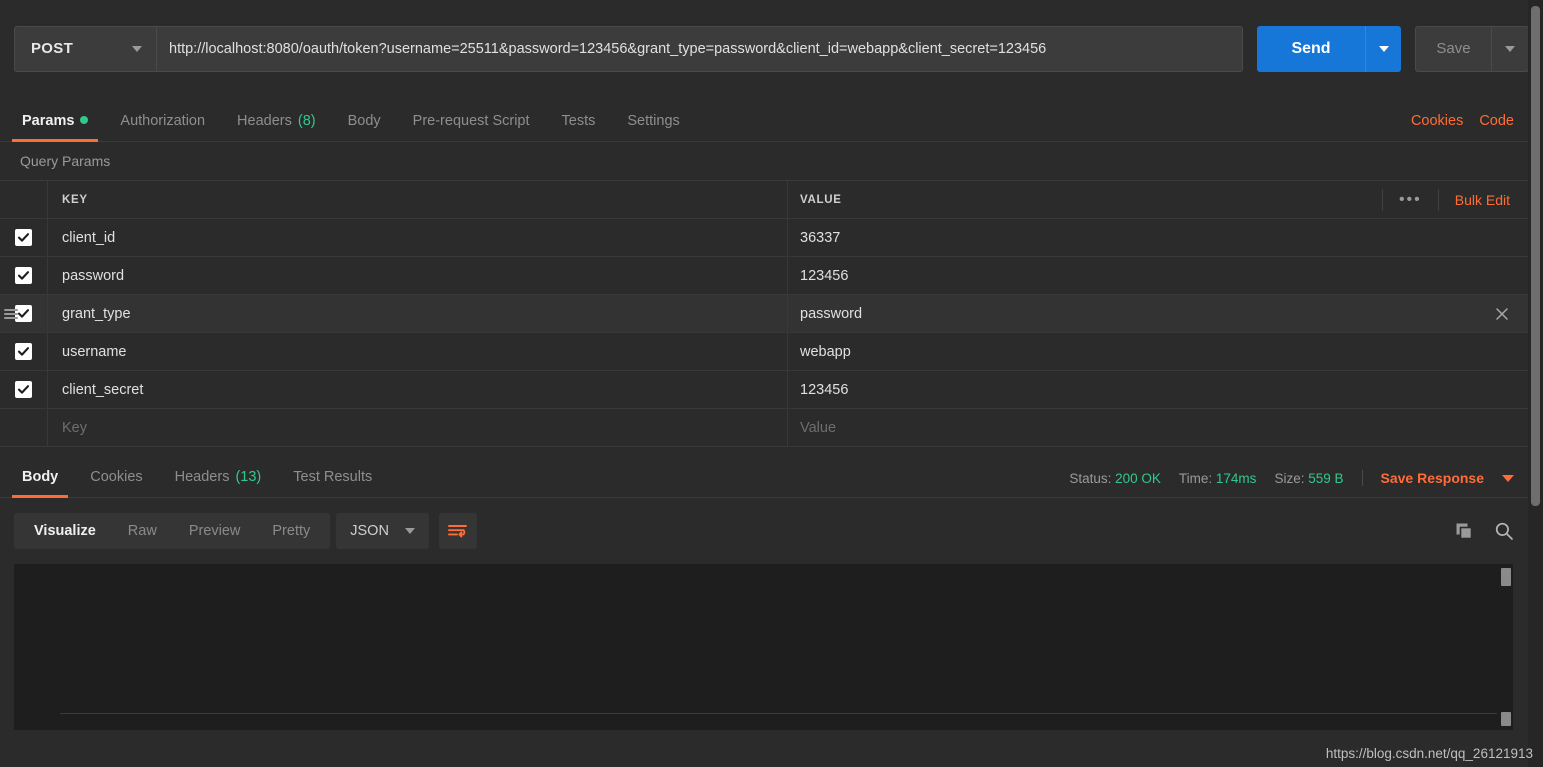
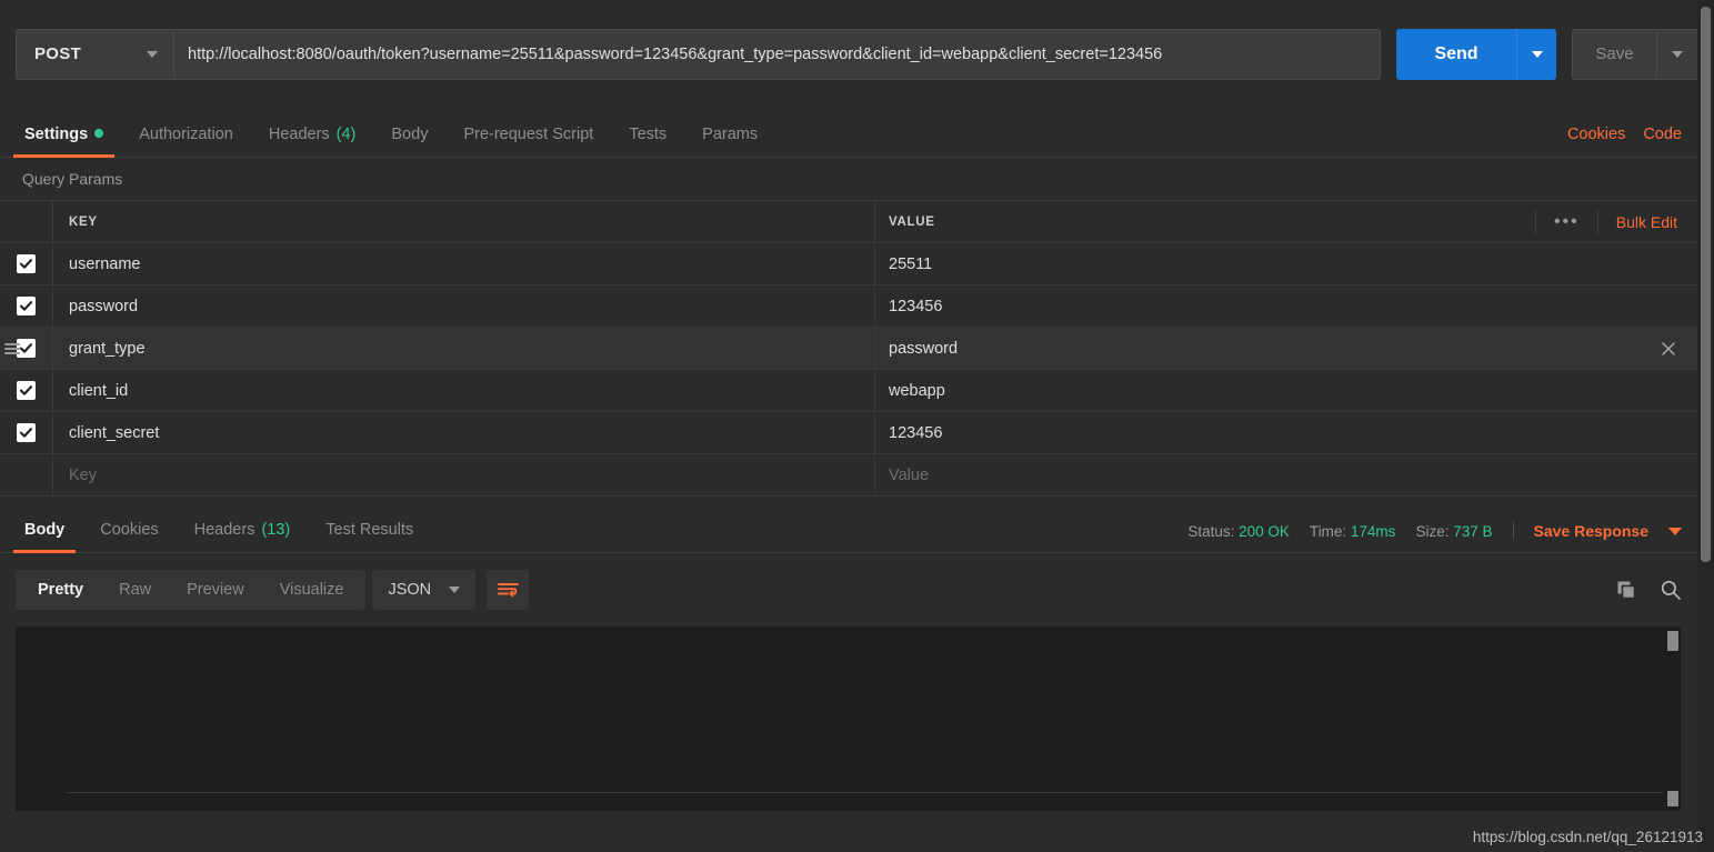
  POST
  http://localhost:8080/oauth/token?username=25511&password=123456&grant_type=password&client_id=webapp&client_secret=123456
  Send
  Save
- Params
+ Settings
  Authorization
  Headers
- (8)
+ (4)
  Body
  Pre-request Script
  Tests
- Settings
+ Params
  Cookies
  Code
  Query Params
  KEY
  VALUE
  •••
  Bulk Edit
- client_id
+ username
- 36337
+ 25511
  password
  123456
  grant_type
  password
- username
+ client_id
  webapp
  client_secret
  123456
  Key
  Value
  Body
  Cookies
  Headers
  (13)
  Test Results
  Status: 200 OK
  Time: 174ms
- Size: 559 B
+ Size: 737 B
  Save Response
- Visualize
+ Pretty
  Raw
  Preview
- Pretty
+ Visualize
  JSON
  https://blog.csdn.net/qq_26121913
